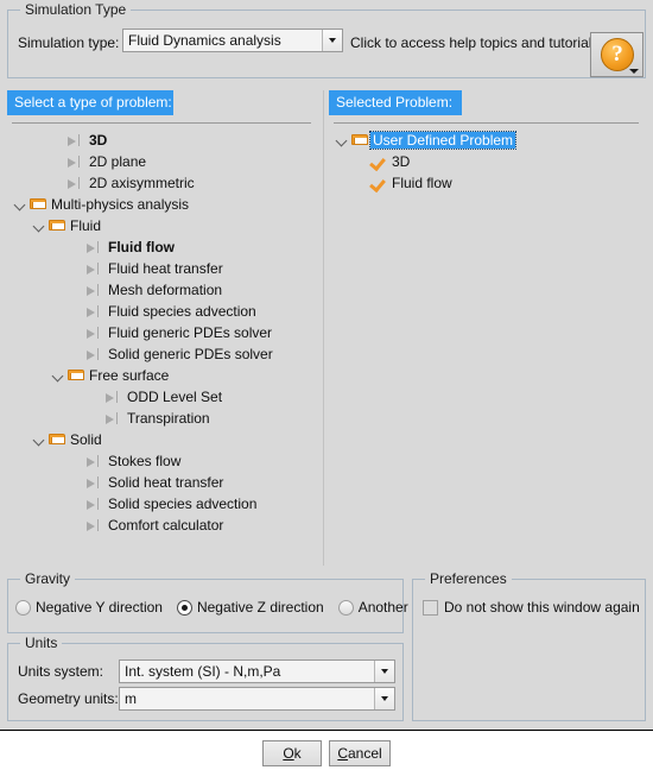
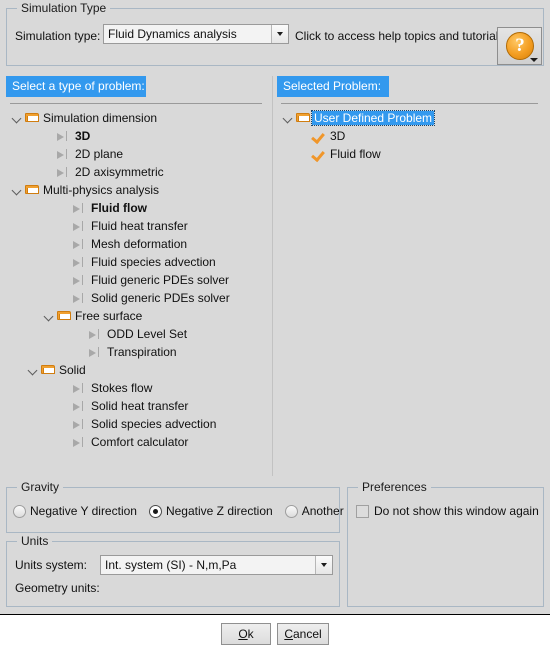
  Simulation Type
  Simulation type:
  Fluid Dynamics analysis
  Click to access help topics and tutoria
  ?
  Select a type of problem:
+ Simulation dimension
  3D
  2D plane
  2D axisymmetric
  Multi-physics analysis
- Fluid
  Fluid flow
  Fluid heat transfer
  Mesh deformation
  Fluid species advection
  Fluid generic PDEs solver
  Solid generic PDEs solver
  Free surface
  ODD Level Set
  Transpiration
  Solid
  Stokes flow
  Solid heat transfer
  Solid species advection
  Comfort calculator
  Selected Problem:
  User Defined Problem
  3D
  Fluid flow
  Gravity
  Negative Y direction
  Negative Z direction
  Another
  Units
  Units system:
  Int. system (SI) - N,m,Pa
  Geometry units:
- m
  Preferences
  Do not show this window again
  Ok
  Cancel
